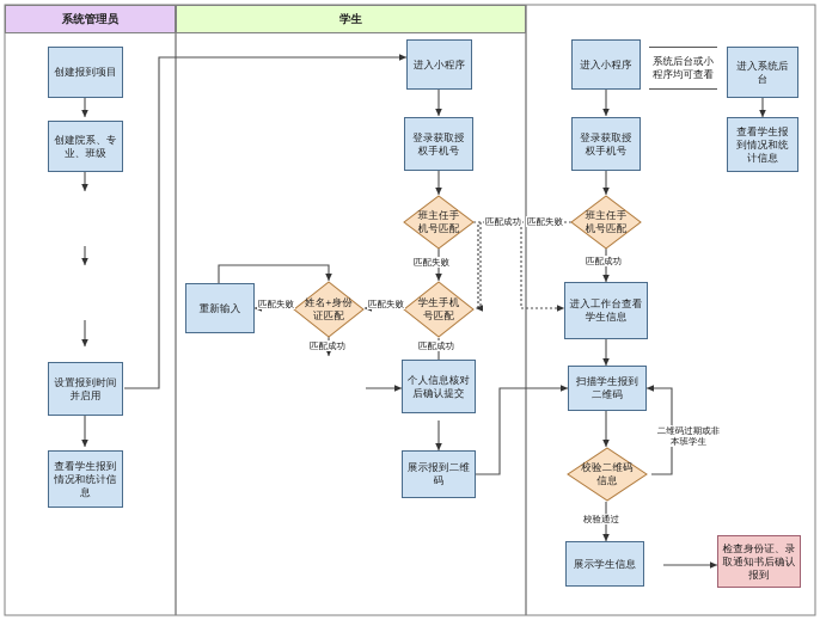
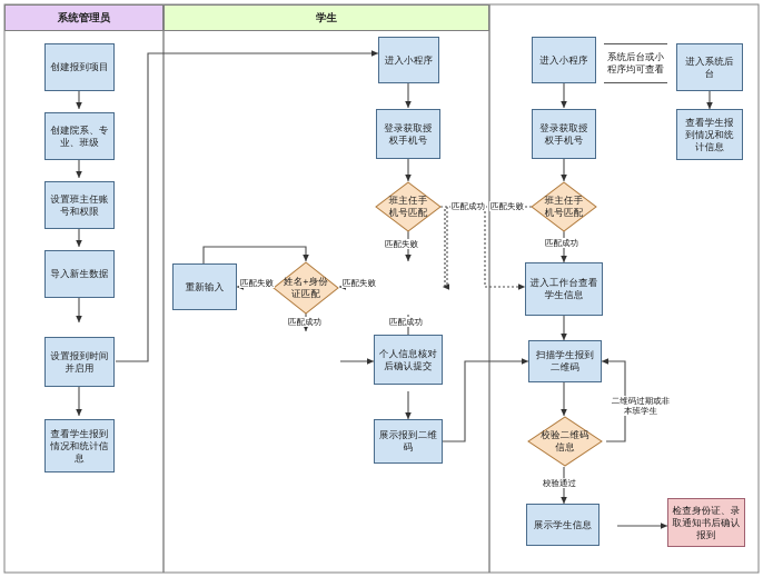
  系统管理员
  学生
  创建报到项目
  创建院系、专业、班级
+ 设置班主任账号和权限
+ 导入新生数据
  设置报到时间并启用
  查看学生报到情况和统计信息
  进入小程序
  登录获取授权手机号
  班主任手机号匹配
- 学生手机号匹配
  姓名+身份证匹配
  重新输入
  个人信息核对后确认提交
  展示报到二维码
  进入小程序
  登录获取授权手机号
  班主任手机号匹配
  进入工作台查看学生信息
  扫描学生报到二维码
  校验二维码信息
  展示学生信息
  检查身份证、录取通知书后确认报到
  进入系统后台
  查看学生报到情况和统计信息
  系统后台或小程序均可查看
  匹配成功
  匹配失败
  匹配失败
  匹配失败
  匹配失败
  匹配成功
  匹配成功
  匹配成功
  二维码过期或非本班学生
  校验通过
